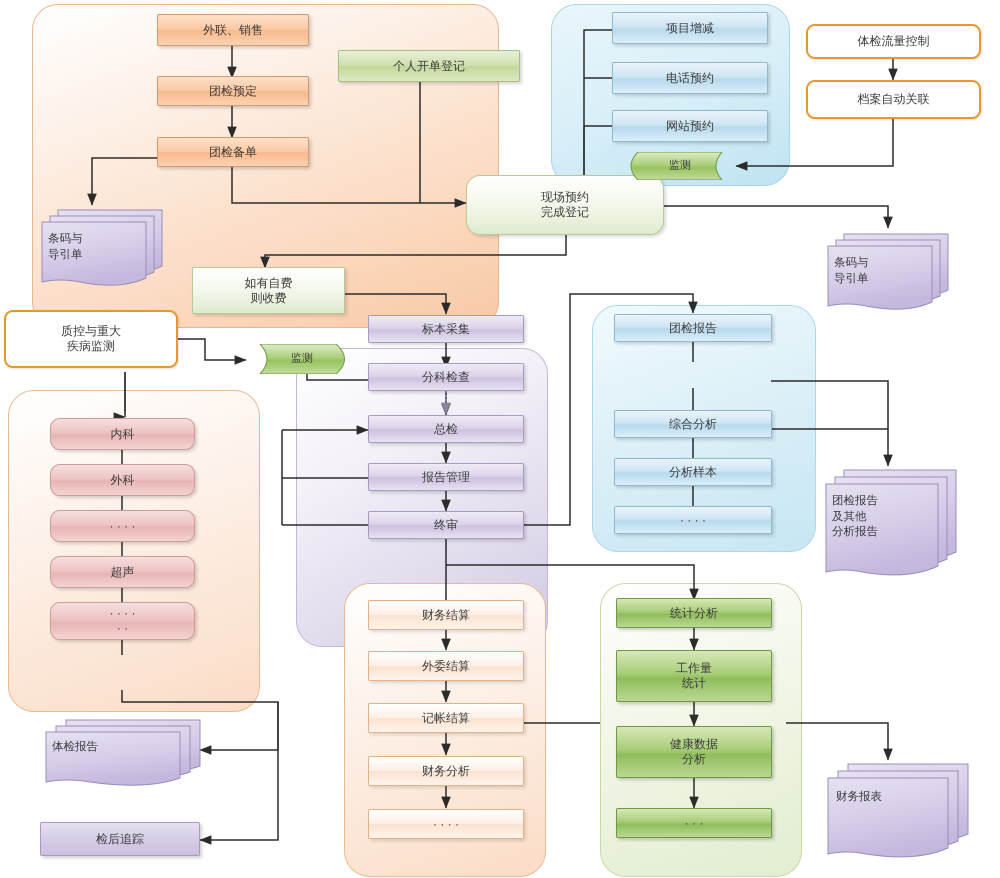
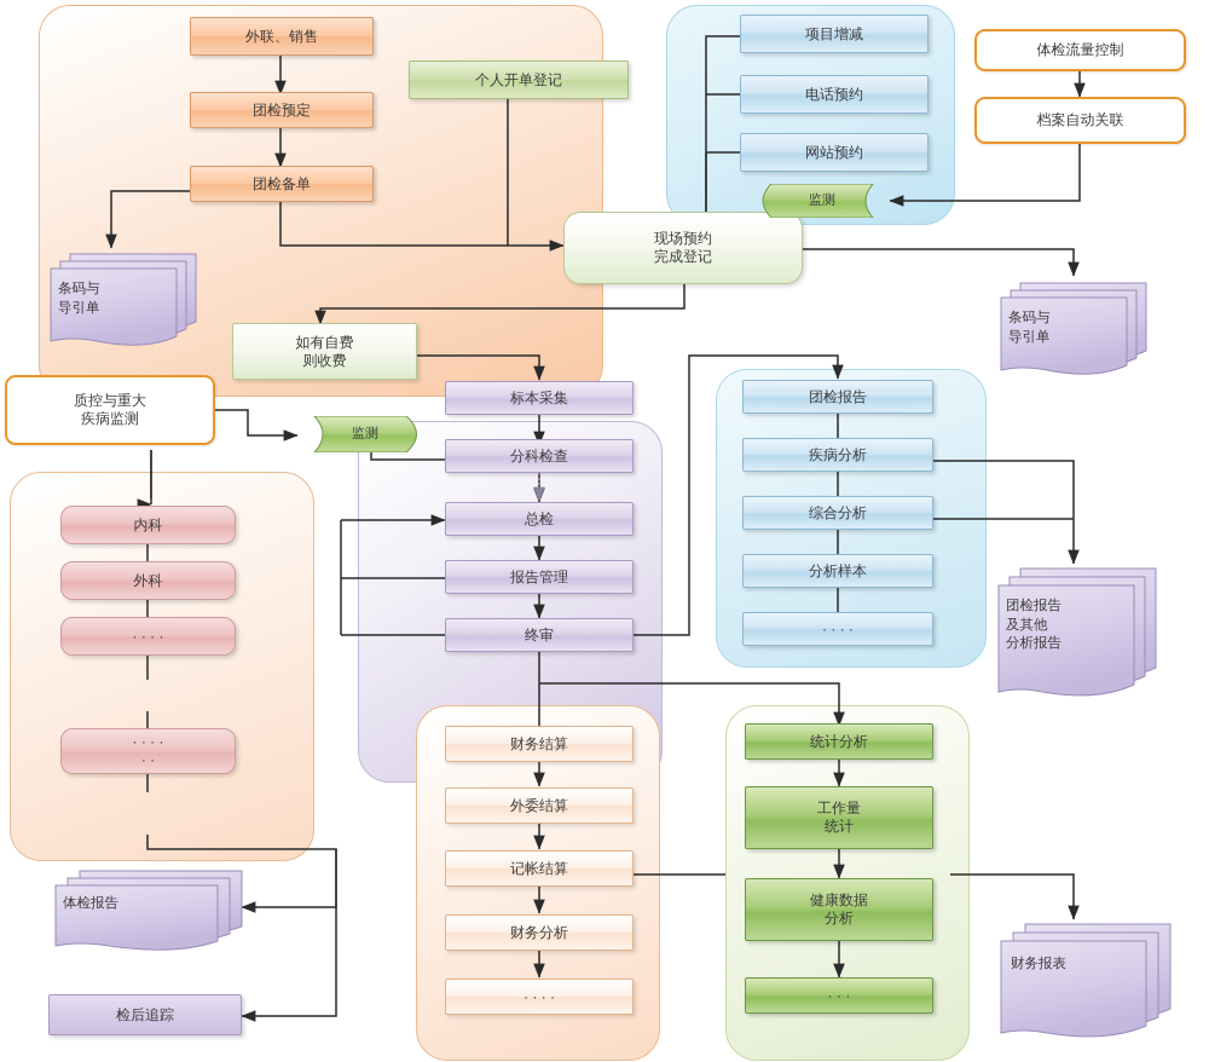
  外联、销售
  团检预定
  团检备单
  个人开单登记
  现场预约
  完成登记
  如有自费
  则收费
  项目增减
  电话预约
  网站预约
  监测
  体检流量控制
  档案自动关联
  质控与重大
  疾病监测
  监测
  标本采集
  分科检查
  总检
  报告管理
  终审
  团检报告
+ 疾病分析
  综合分析
  分析样本
  · · · ·
  内科
  外科
  · · · ·
- 超声
  · · · ·
  · ·
  财务结算
  外委结算
  记帐结算
  财务分析
  · · · ·
  统计分析
  工作量
  统计
  健康数据
  分析
  · · ·
  条码与
  导引单
  条码与
  导引单
  团检报告
  及其他
  分析报告
  体检报告
  检后追踪
  财务报表
